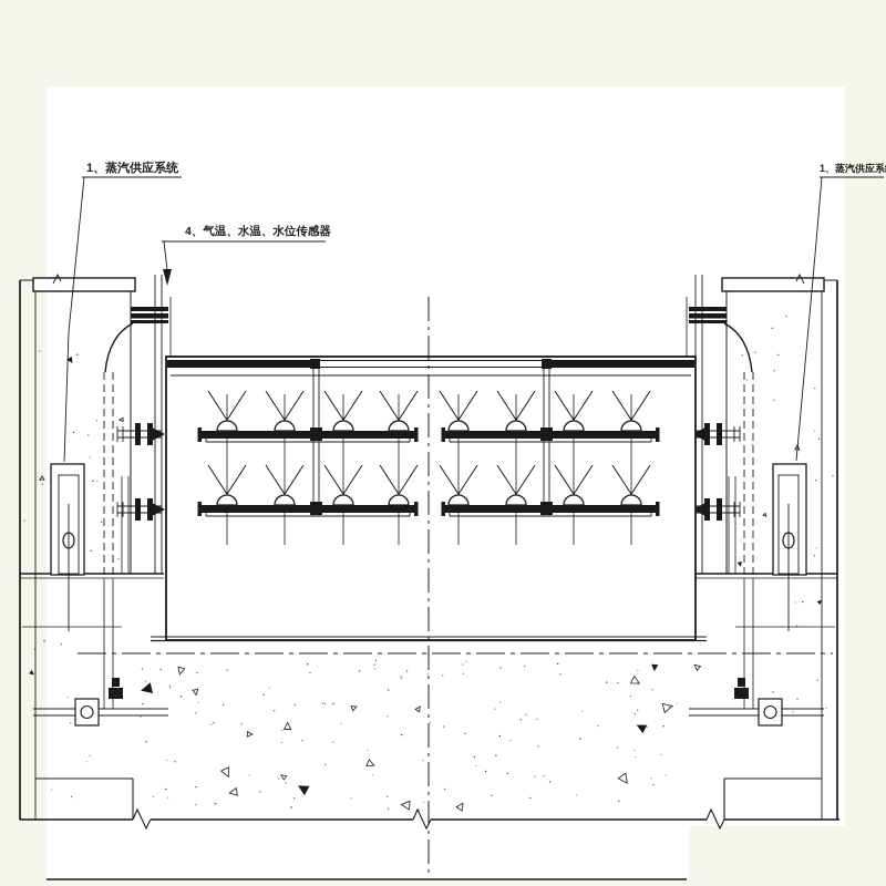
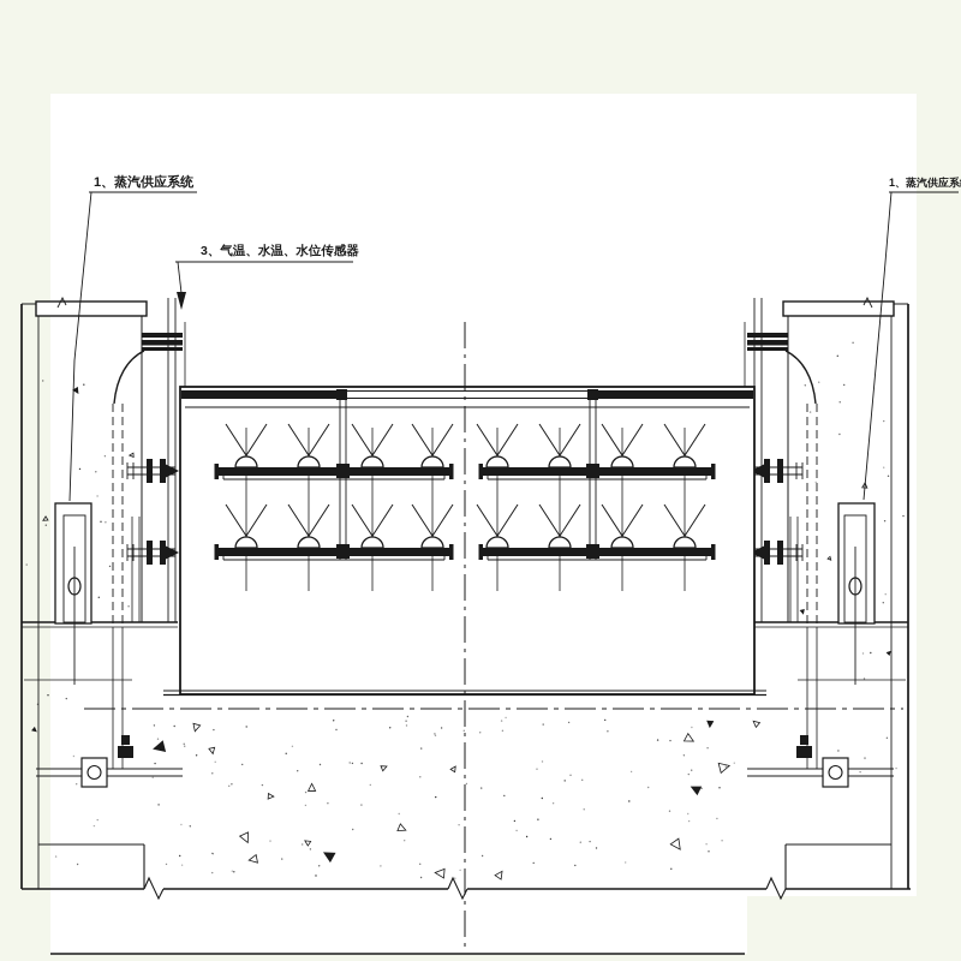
  1、蒸汽供应系统
- 4、气温、水温、水位传感器
+ 3、气温、水温、水位传感器
  1、蒸汽供应系
